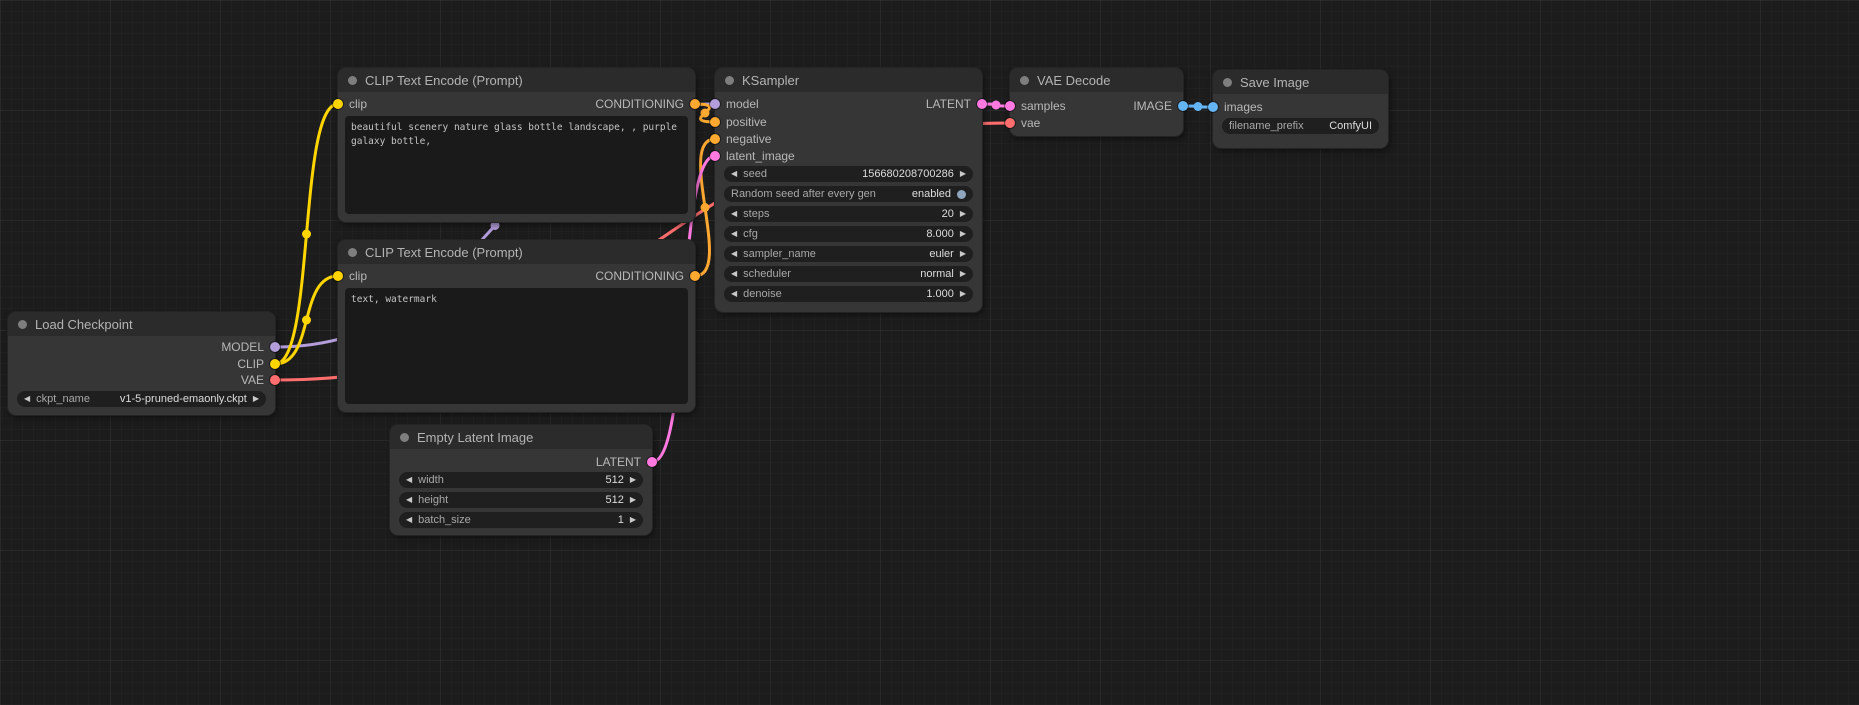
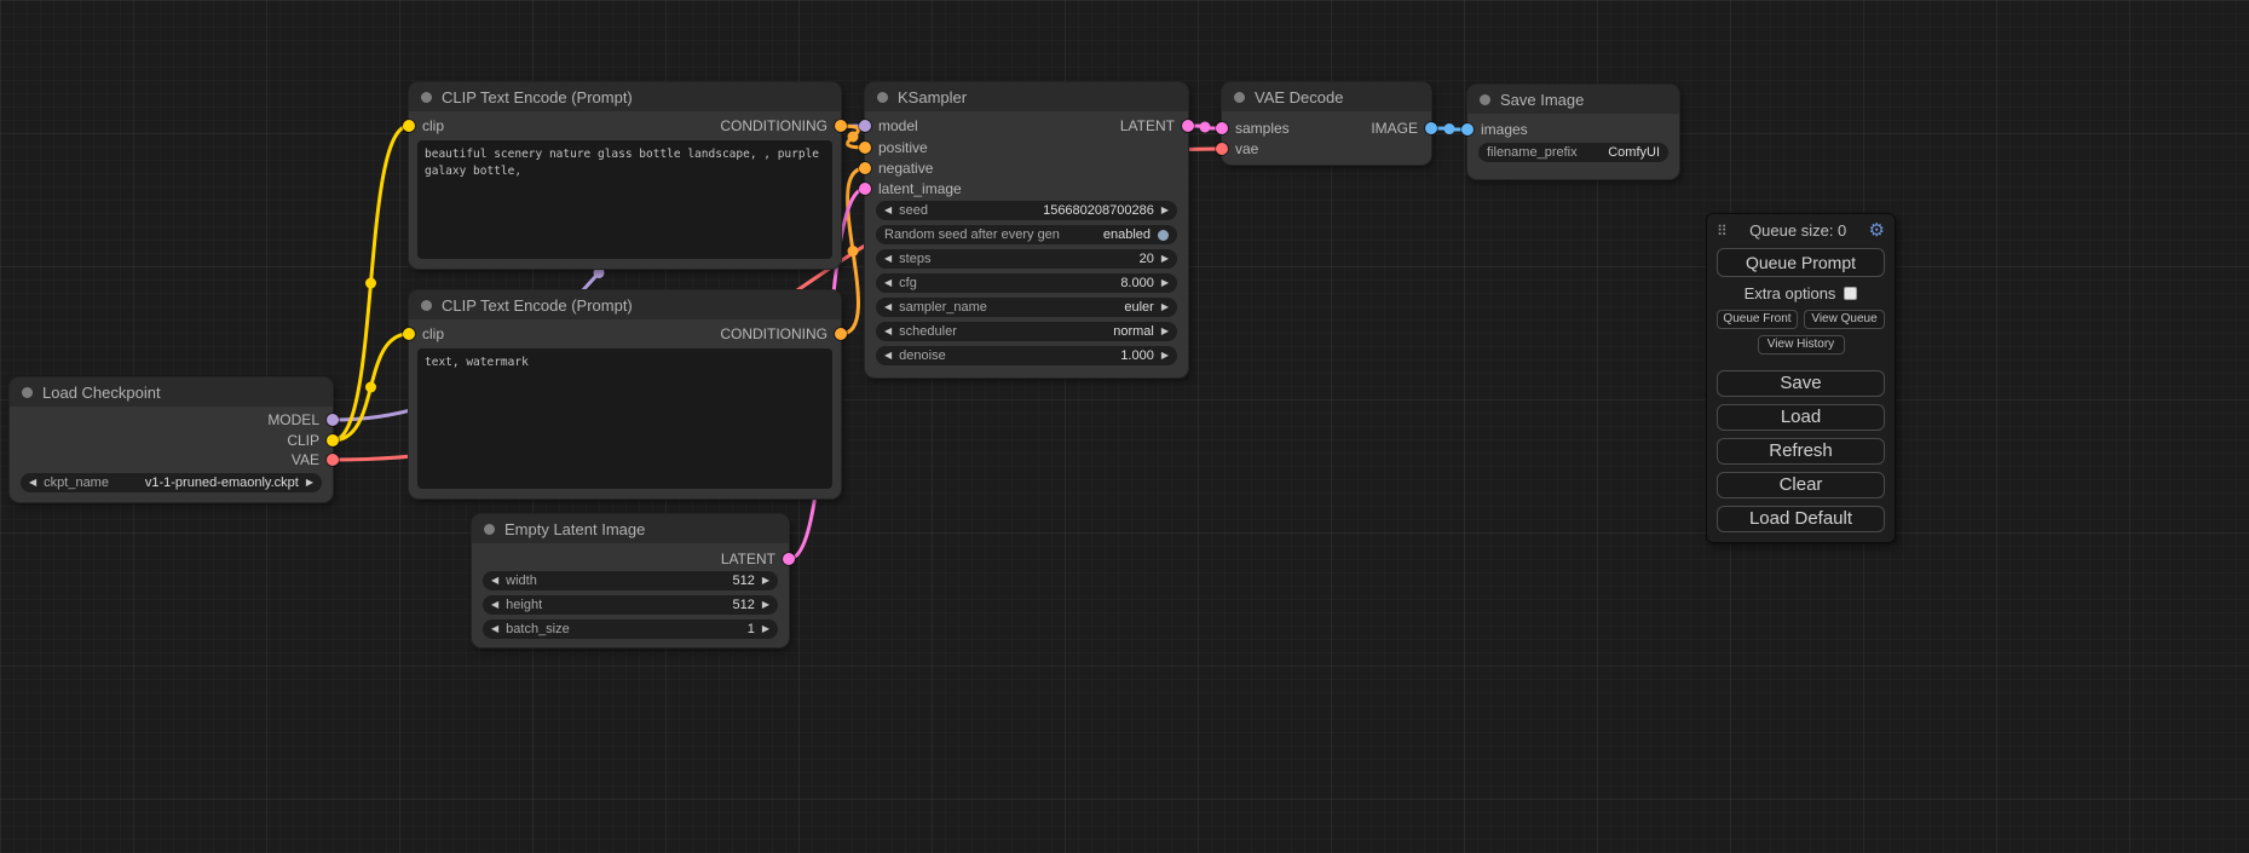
  Load Checkpoint
  MODEL
  CLIP
  VAE
  ◀
  ckpt_name
- v1-5-pruned-emaonly.ckpt
+ v1-1-pruned-emaonly.ckpt
  ▶
  CLIP Text Encode (Prompt)
  clip
  CONDITIONING
  beautiful scenery nature glass bottle landscape, , purple galaxy bottle,
  CLIP Text Encode (Prompt)
  clip
  CONDITIONING
  text, watermark
  Empty Latent Image
  LATENT
  ◀
  width
  512
  ▶
  ◀
  height
  512
  ▶
  ◀
  batch_size
  1
  ▶
  KSampler
  model
  positive
  negative
  latent_image
  LATENT
  ◀
  seed
  156680208700286
  ▶
  Random seed after every gen
  enabled
  ◀
  steps
  20
  ▶
  ◀
  cfg
  8.000
  ▶
  ◀
  sampler_name
  euler
  ▶
  ◀
  scheduler
  normal
  ▶
  ◀
  denoise
  1.000
  ▶
  VAE Decode
  samples
  vae
  IMAGE
  Save Image
  images
  filename_prefix
  ComfyUI
+ ⠿
+ Queue size: 0
+ ⚙
+ Queue Prompt
+ Extra options
+ Queue Front
+ View Queue
+ View History
+ Save
+ Load
+ Refresh
+ Clear
+ Load Default
